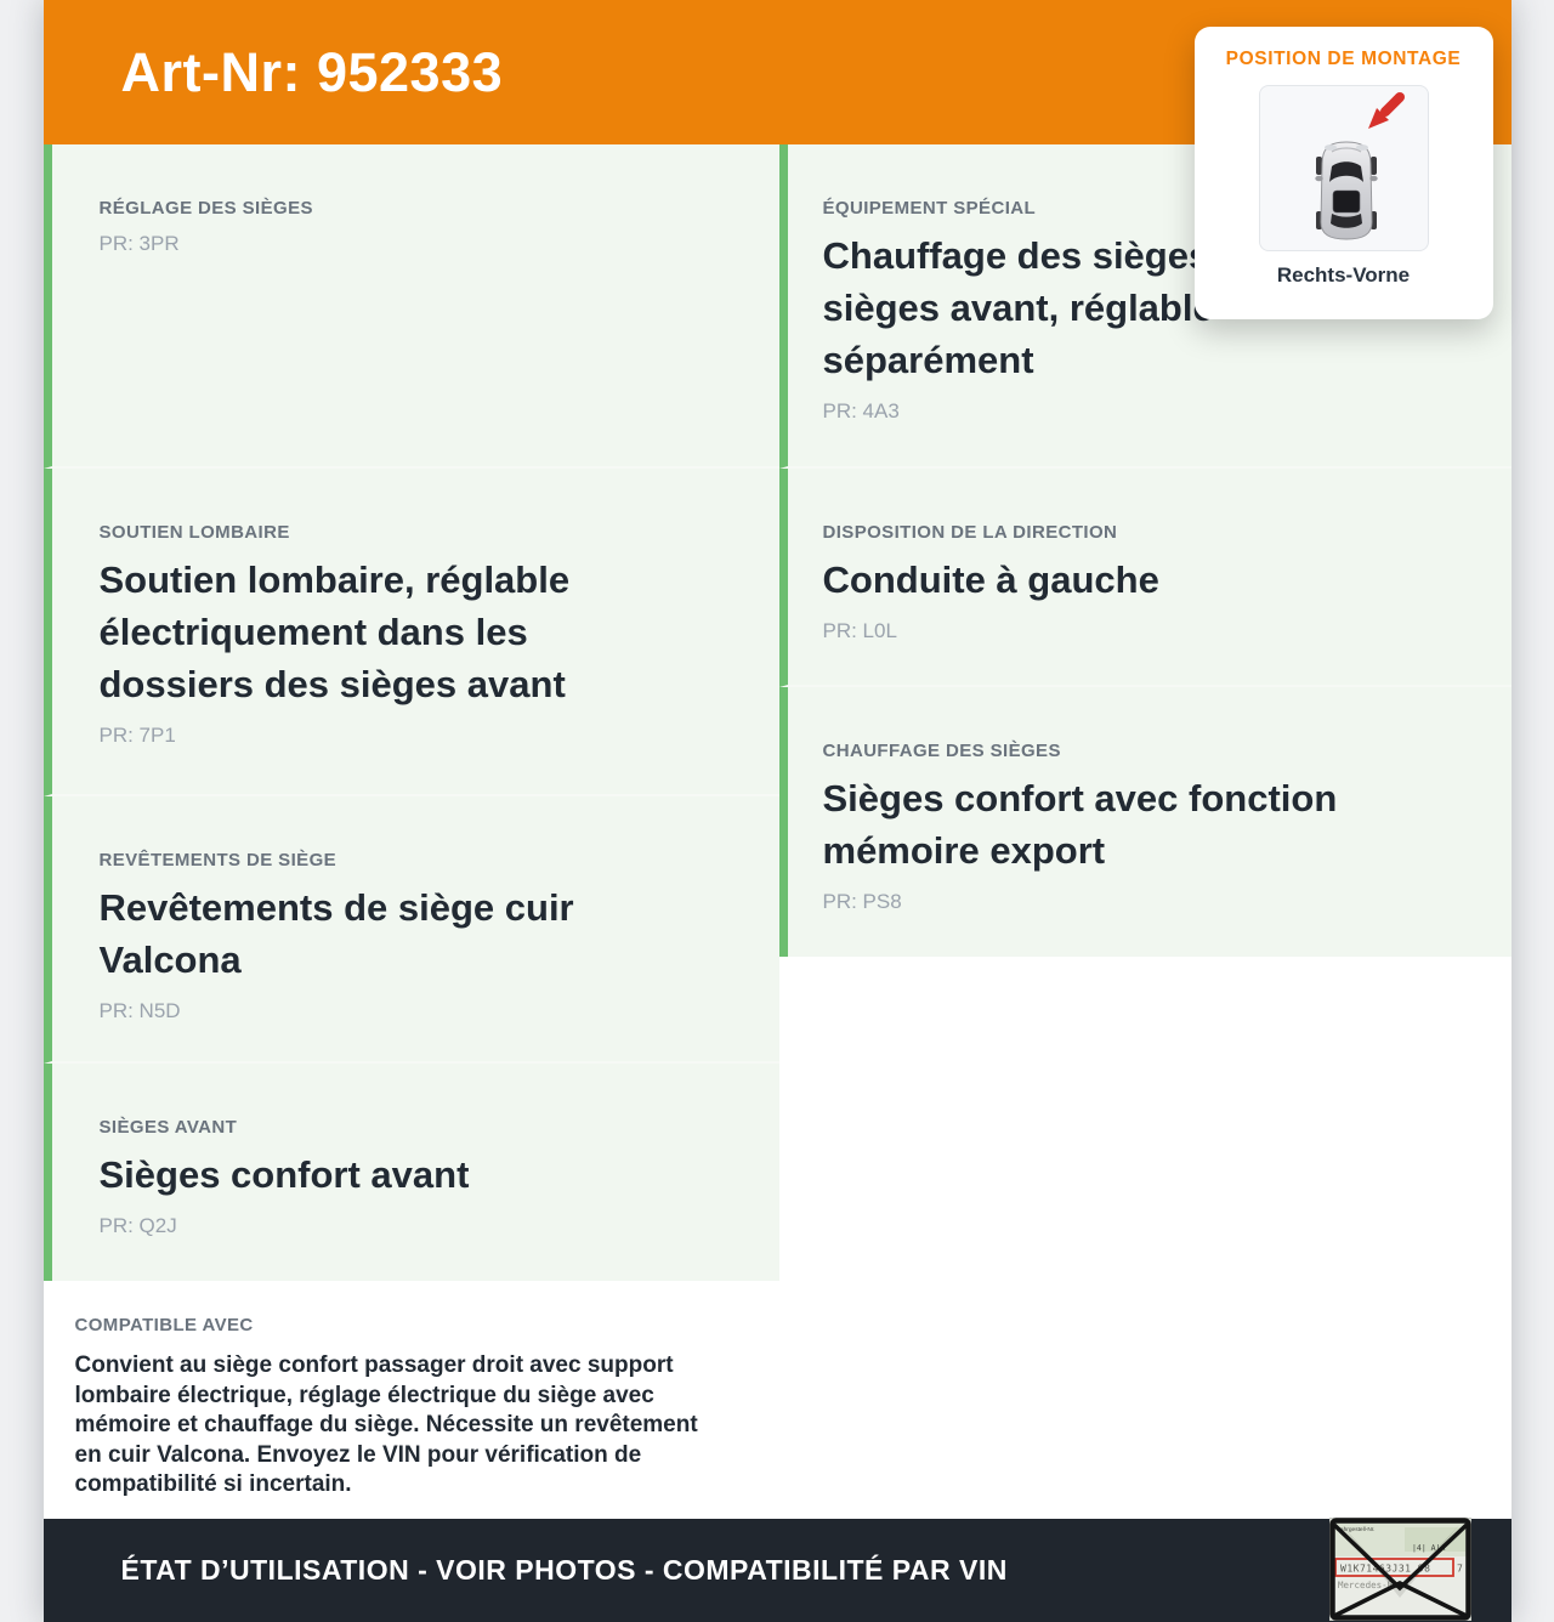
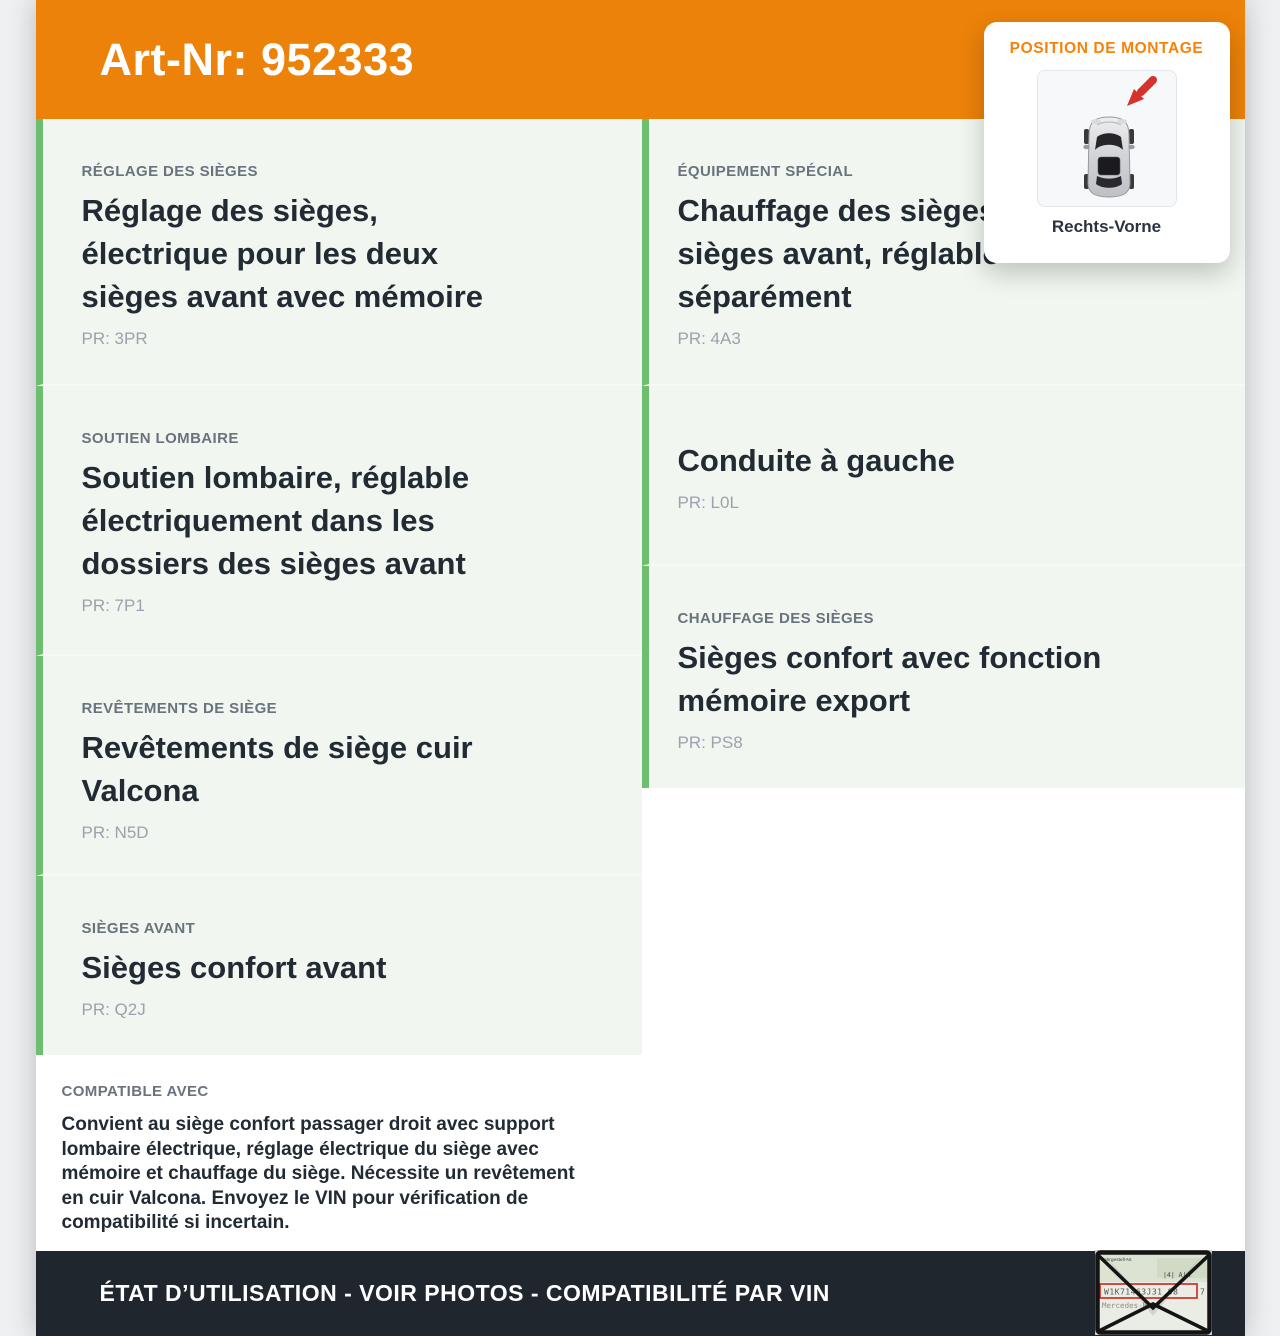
  Art-Nr: 952333
  RÉGLAGE DES SIÈGES
+ Réglage des sièges,
+ électrique pour les deux
+ sièges avant avec mémoire
  PR: 3PR
  SOUTIEN LOMBAIRE
  Soutien lombaire, réglable
  électriquement dans les
  dossiers des sièges avant
  PR: 7P1
  REVÊTEMENTS DE SIÈGE
  Revêtements de siège cuir
  Valcona
  PR: N5D
  SIÈGES AVANT
  Sièges confort avant
  PR: Q2J
  COMPATIBLE AVEC
  Convient au siège confort passager droit avec support
  lombaire électrique, réglage électrique du siège avec
  mémoire et chauffage du siège. Nécessite un revêtement
  en cuir Valcona. Envoyez le VIN pour vérification de
  compatibilité si incertain.
  ÉQUIPEMENT SPÉCIAL
  Chauffage des siège
  sièges avant, réglabl
  séparément
  PR: 4A3
- DISPOSITION DE LA DIRECTION
  Conduite à gauche
  PR: L0L
  CHAUFFAGE DES SIÈGES
  Sièges confort avec fonction
  mémoire export
  PR: PS8
  ÉTAT D’UTILISATION - VOIR PHOTOS - COMPATIBILITÉ PAR VIN
  POSITION DE MONTAGE
  Rechts-Vorne
  |4| A|
  W1K7143J318
  7
  Mercedes-B
